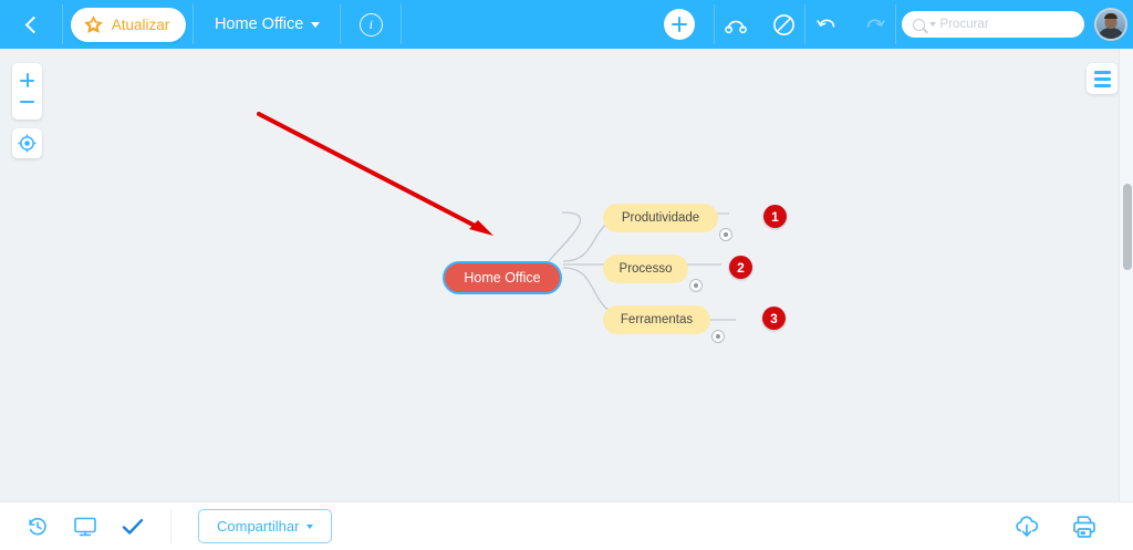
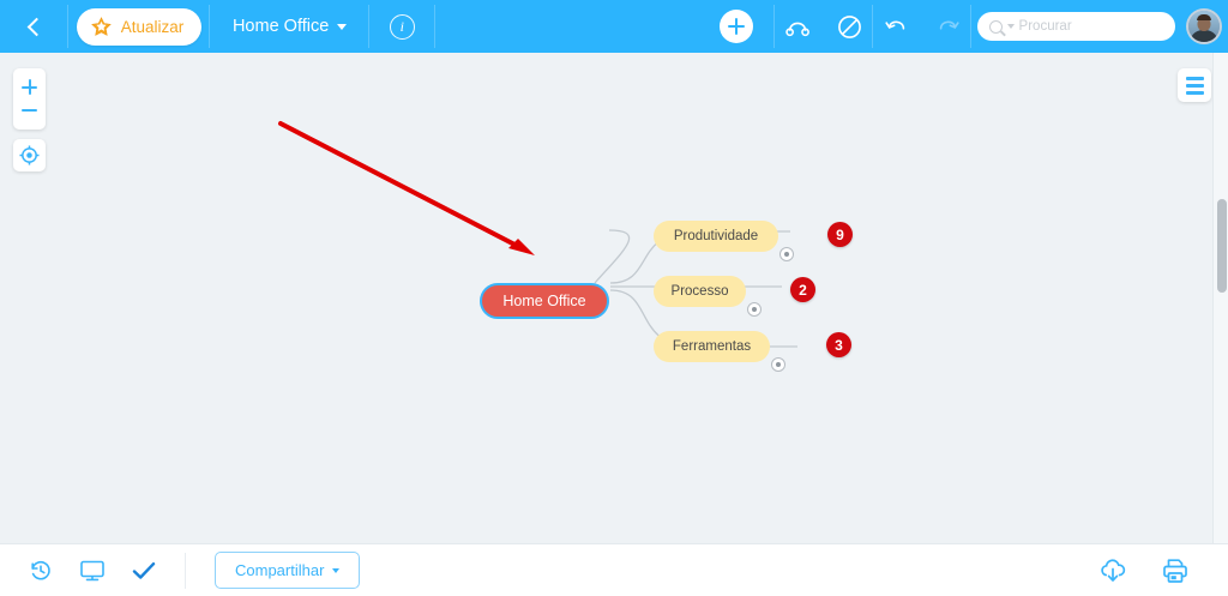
  Atualizar
  Home Office
  i
  Procurar
  Home Office
  Produtividade
  Processo
  Ferramentas
- 1
+ 9
  2
  3
  Compartilhar
